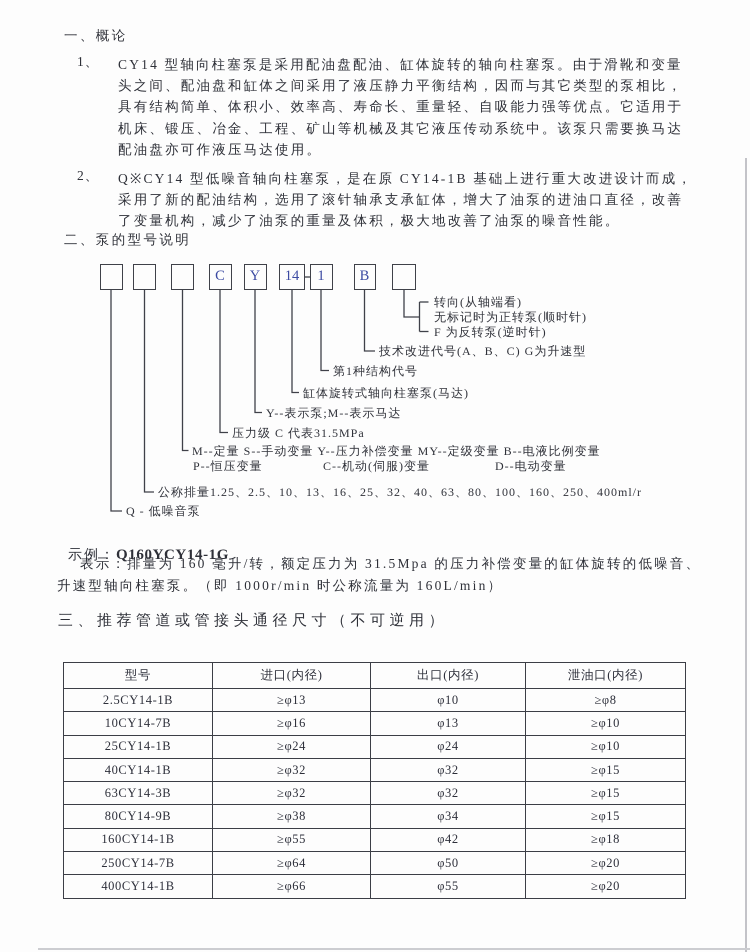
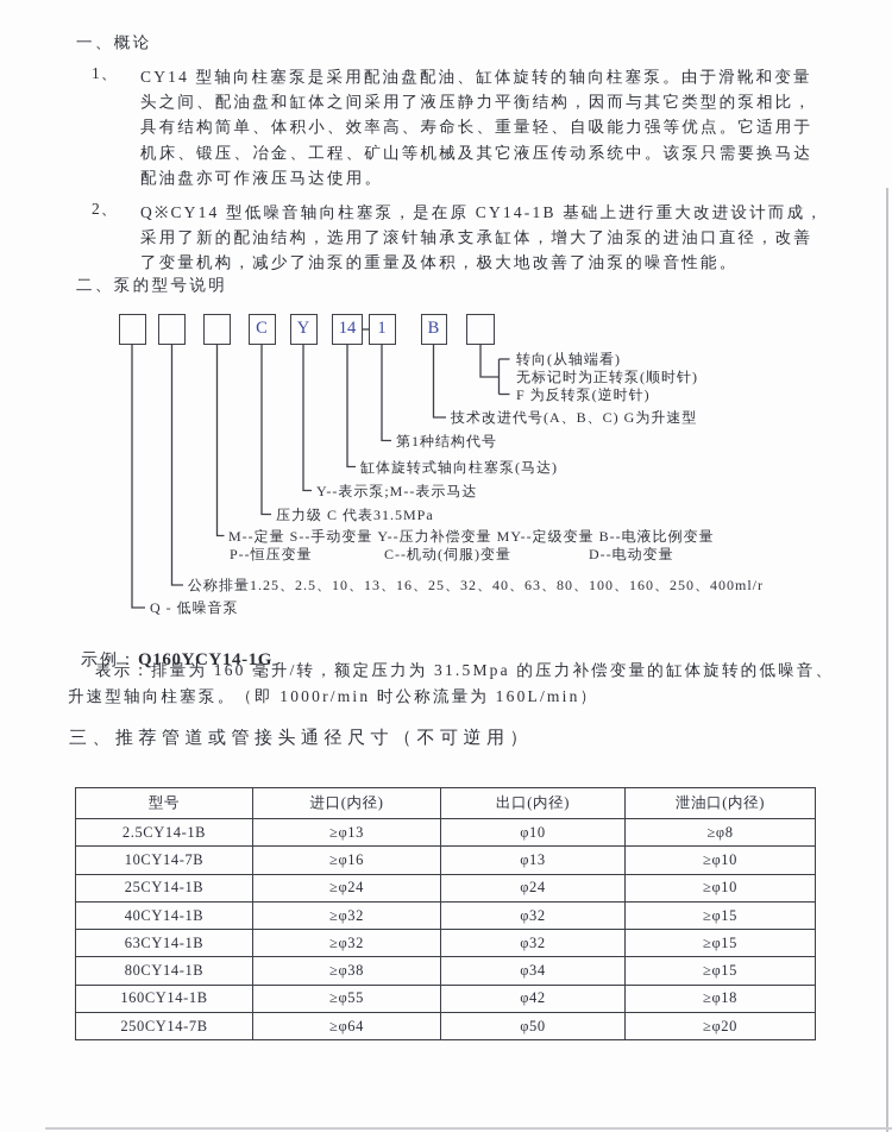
  一、概论
  1、
  CY14 型轴向柱塞泵是采用配油盘配油、缸体旋转的轴向柱塞泵。由于滑靴和变量
  头之间、配油盘和缸体之间采用了液压静力平衡结构，因而与其它类型的泵相比，
  具有结构简单、体积小、效率高、寿命长、重量轻、自吸能力强等优点。它适用于
  机床、锻压、冶金、工程、矿山等机械及其它液压传动系统中。该泵只需要换马达
  配油盘亦可作液压马达使用。
  2、
  Q※CY14 型低噪音轴向柱塞泵，是在原 CY14-1B 基础上进行重大改进设计而成，
  采用了新的配油结构，选用了滚针轴承支承缸体，增大了油泵的进油口直径，改善
  了变量机构，减少了油泵的重量及体积，极大地改善了油泵的噪音性能。
  二、泵的型号说明
  C
  Y
  14
  1
  B
  转向(从轴端看)
  无标记时为正转泵(顺时针)
  F 为反转泵(逆时针)
  技术改进代号(A、B、C) G为升速型
  第1种结构代号
  缸体旋转式轴向柱塞泵(马达)
  Y--表示泵;M--表示马达
  压力级 C 代表31.5MPa
  M--定量 S--手动变量 Y--压力补偿变量 MY--定级变量 B--电液比例变量
  P--恒压变量
  C--机动(伺服)变量
  D--电动变量
  公称排量1.25、2.5、10、13、16、25、32、40、63、80、100、160、250、400ml/r
  Q - 低噪音泵
  示例：Q160YCY14-1G
  表示：排量为 160 毫升/转，额定压力为 31.5Mpa 的压力补偿变量的缸体旋转的低噪音、
  升速型轴向柱塞泵。（即 1000r/min 时公称流量为 160L/min）
  三、推荐管道或管接头通径尺寸（不可逆用）
  型号	进口(内径)	出口(内径)	泄油口(内径)
  2.5CY14-1B	≥φ13	φ10	≥φ8
  10CY14-7B	≥φ16	φ13	≥φ10
  25CY14-1B	≥φ24	φ24	≥φ10
  40CY14-1B	≥φ32	φ32	≥φ15
- 63CY14-3B	≥φ32	φ32	≥φ15
+ 63CY14-1B	≥φ32	φ32	≥φ15
- 80CY14-9B	≥φ38	φ34	≥φ15
+ 80CY14-1B	≥φ38	φ34	≥φ15
  160CY14-1B	≥φ55	φ42	≥φ18
  250CY14-7B	≥φ64	φ50	≥φ20
- 400CY14-1B	≥φ66	φ55	≥φ20
